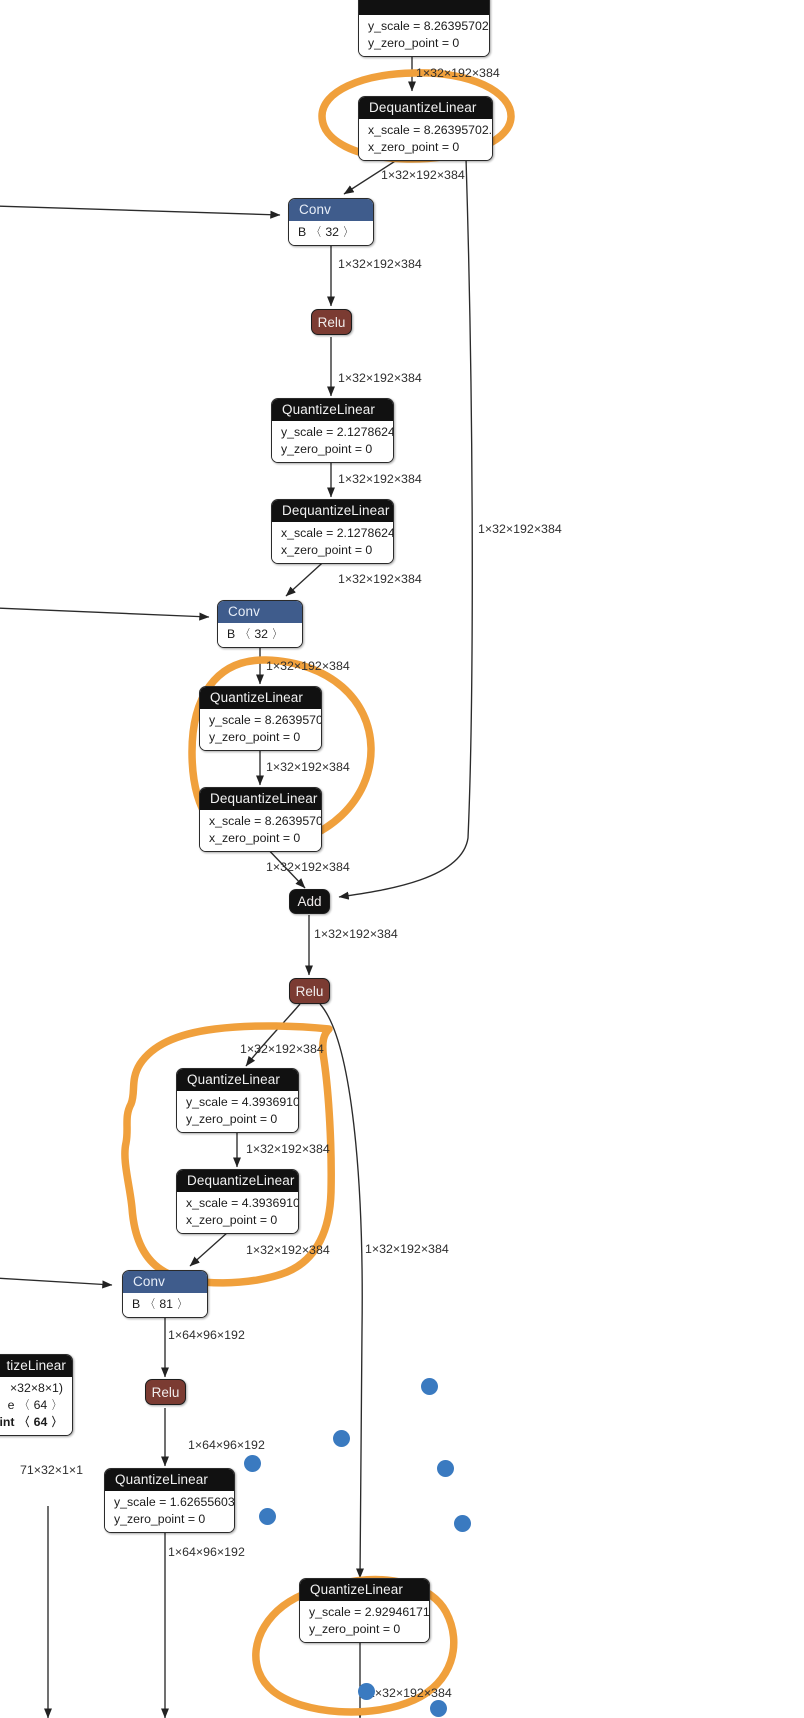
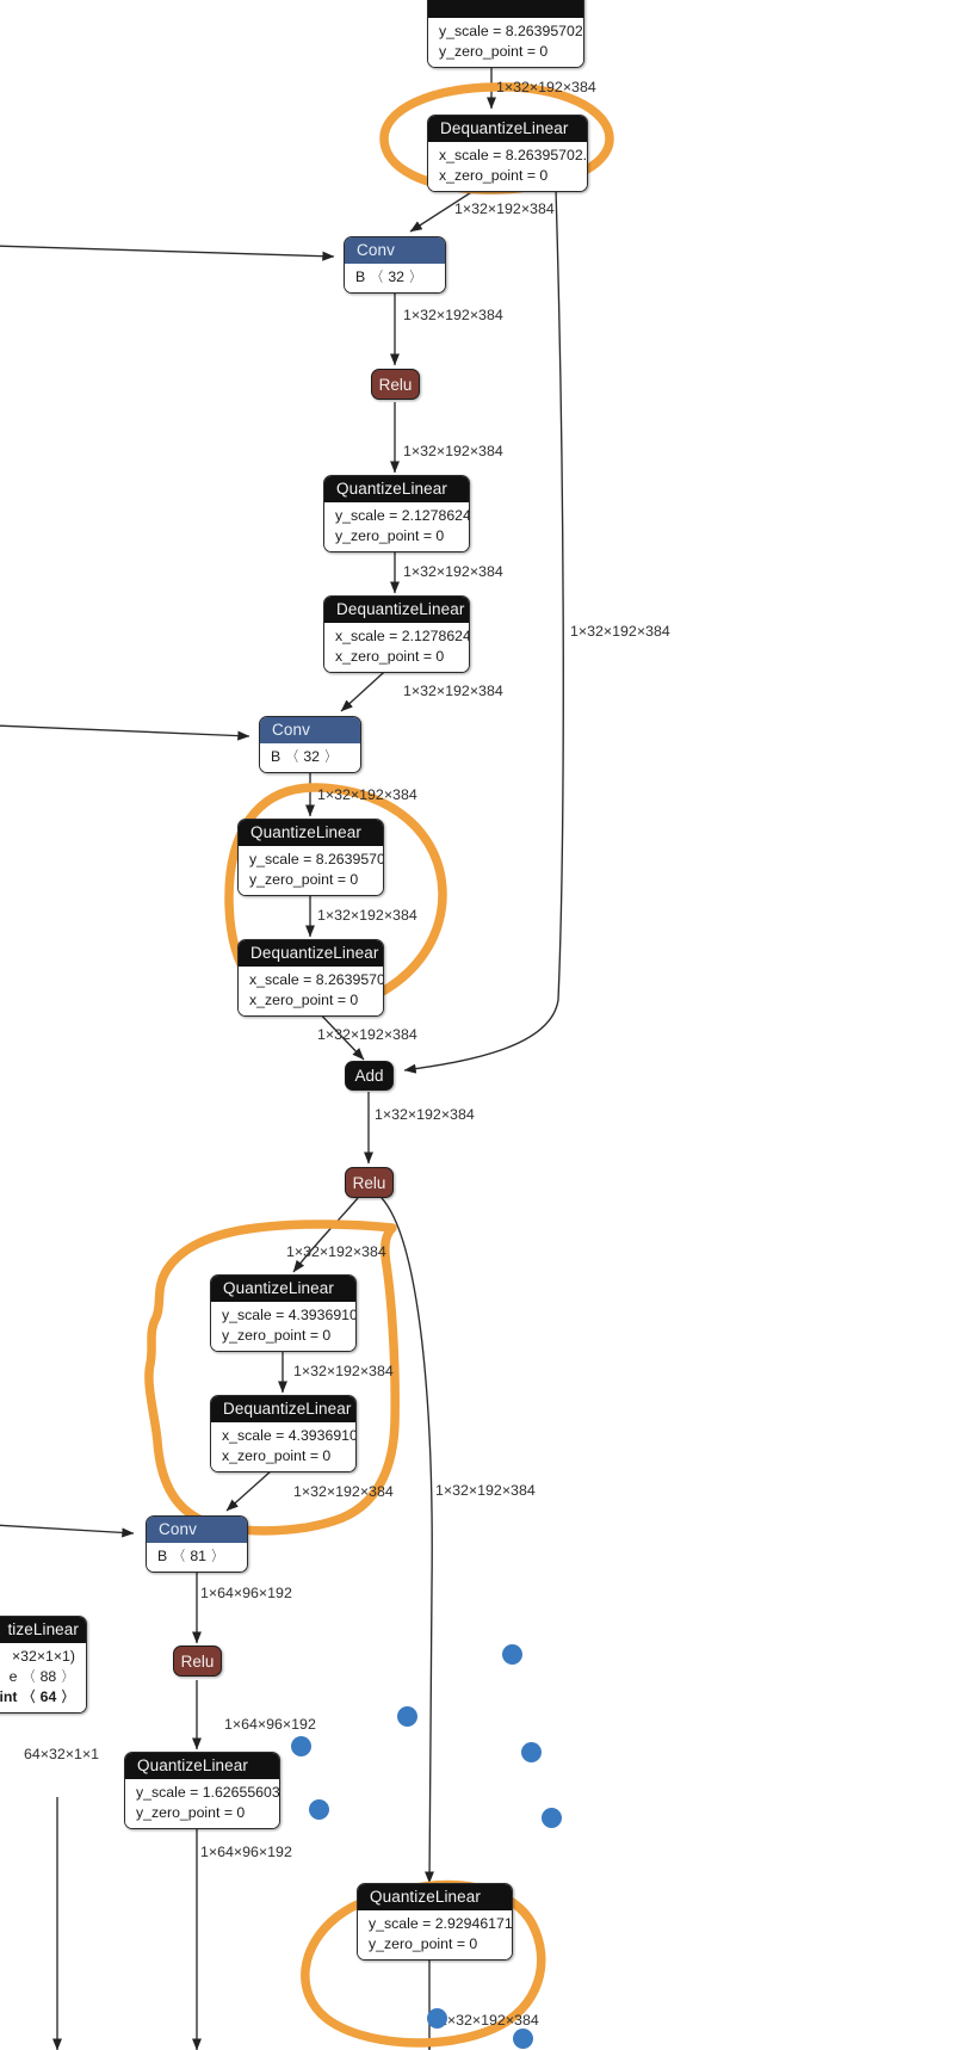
  y_scale = 8.26395702
  y_zero_point = 0
  DequantizeLinear
  x_scale = 8.26395702.
  x_zero_point = 0
  Conv
  B 〈 32 〉
  Relu
  QuantizeLinear
  y_scale = 2.1278624
  y_zero_point = 0
  DequantizeLinear
  x_scale = 2.1278624
  x_zero_point = 0
  Conv
  B 〈 32 〉
  QuantizeLinear
  y_scale = 8.2639570
  y_zero_point = 0
  DequantizeLinear
  x_scale = 8.2639570
  x_zero_point = 0
  Add
  Relu
  QuantizeLinear
  y_scale = 4.3936910
  y_zero_point = 0
  DequantizeLinear
  x_scale = 4.3936910
  x_zero_point = 0
  Conv
  B 〈 81 〉
  Relu
  tizeLinear
- ×32×8×1)
+ ×32×1×1)
- e 〈 64 〉
+ e 〈 88 〉
  int 〈 64 〉
  QuantizeLinear
  y_scale = 1.62655603
  y_zero_point = 0
  QuantizeLinear
  y_scale = 2.92946171
  y_zero_point = 0
  1×32×192×384
  1×32×192×384
  1×32×192×384
  1×32×192×384
  1×32×192×384
  1×32×192×384
  1×32×192×384
  1×32×192×384
  1×32×192×384
  1×32×192×384
  1×32×192×384
  1×32×192×384
  1×32×192×384
  1×32×192×384
  1×64×96×192
  1×64×96×192
  1×64×96×192
- 71×32×1×1
+ 64×32×1×1
  1×32×192×384
  ×32×192×384
